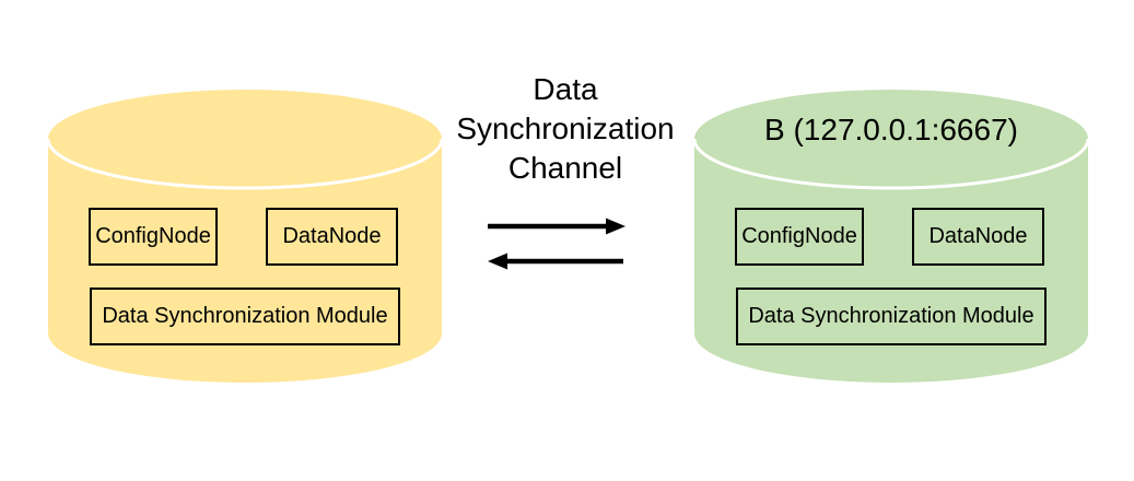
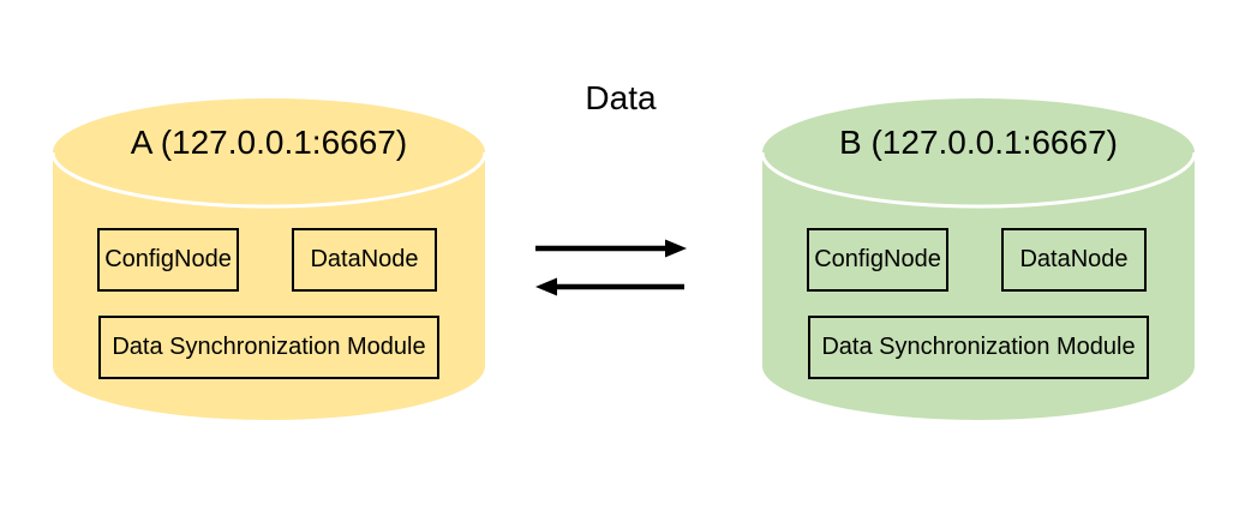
+ A (127.0.0.1:6667)
  ConfigNode
  DataNode
  Data Synchronization Module
  Data
- Synchronization
- Channel
  B (127.0.0.1:6667)
  ConfigNode
  DataNode
  Data Synchronization Module
